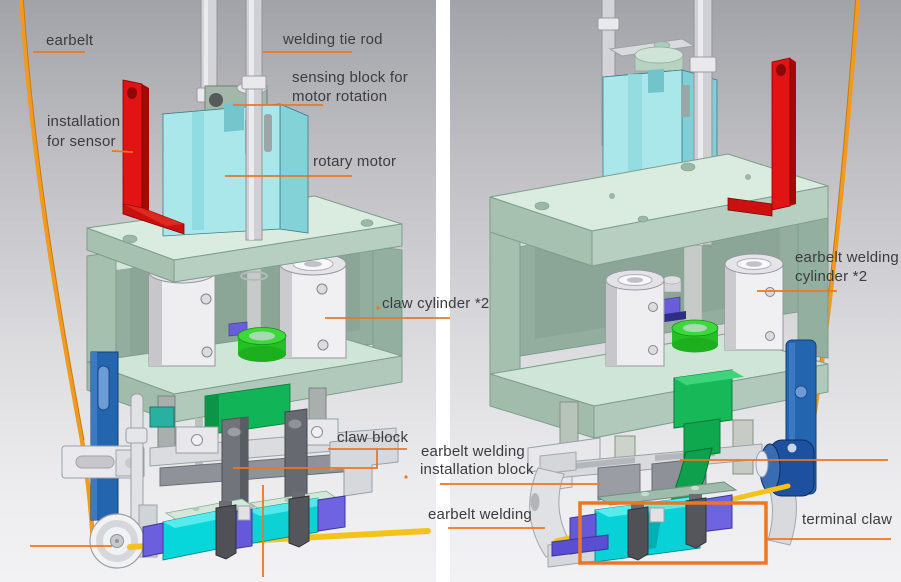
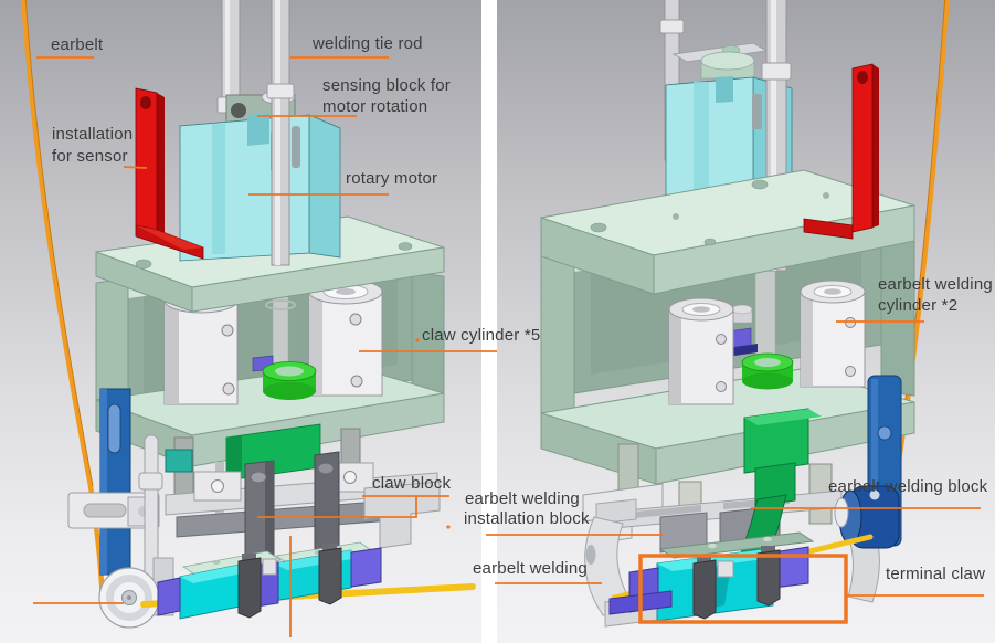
  earbelt
  welding tie rod
  sensing block for
  motor rotation
  installation
  for sensor
  rotary motor
- claw cylinder *2
+ claw cylinder *5
  claw block
  earbelt welding
  cylinder *2
  earbelt welding
  installation block
  earbelt welding
+ earbelt welding block
  terminal claw
